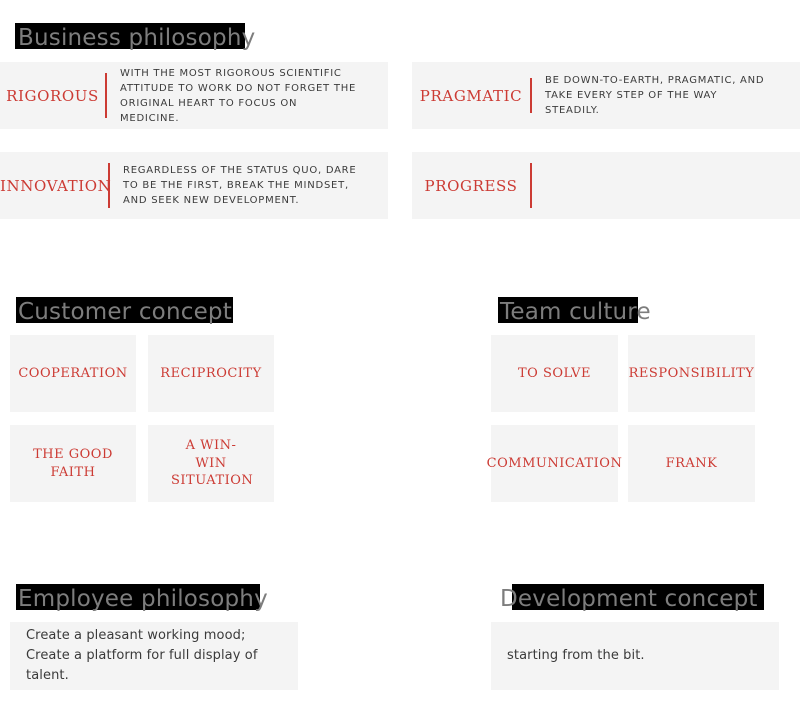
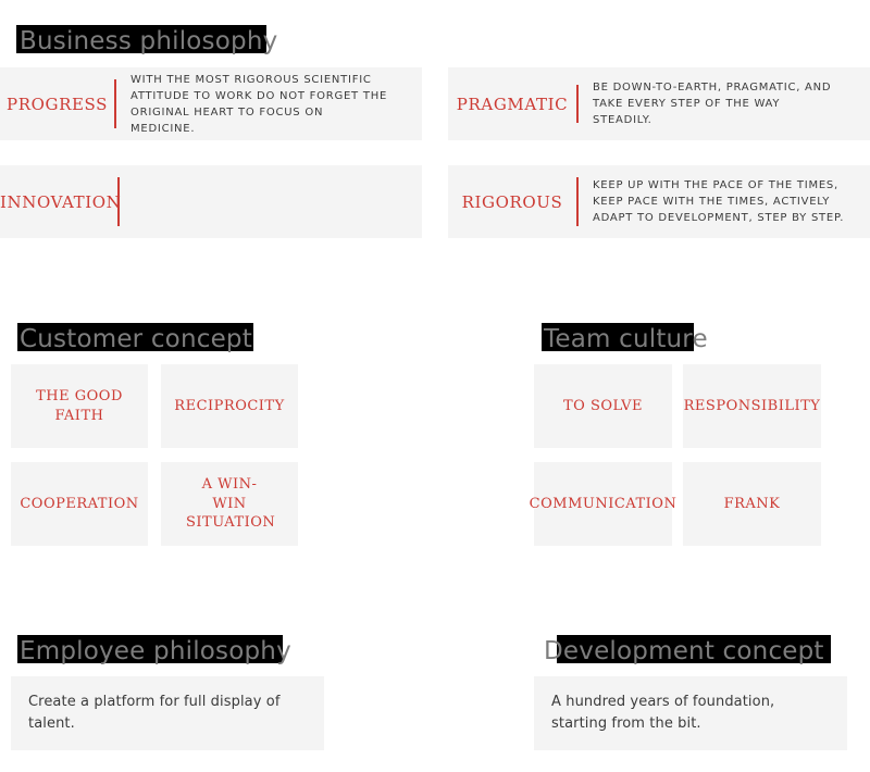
  Business philosophy
- RIGOROUS
+ PROGRESS
  WITH THE MOST RIGOROUS SCIENTIFIC ATTITUDE TO WORK DO NOT FORGET THE ORIGINAL HEART TO FOCUS ON MEDICINE.
  PRAGMATIC
  BE DOWN-TO-EARTH, PRAGMATIC, AND TAKE EVERY STEP OF THE WAY STEADILY.
  INNOVATION
- REGARDLESS OF THE STATUS QUO, DARE TO BE THE FIRST, BREAK THE MINDSET, AND SEEK NEW DEVELOPMENT.
- PROGRESS
+ RIGOROUS
+ KEEP UP WITH THE PACE OF THE TIMES, KEEP PACE WITH THE TIMES, ACTIVELY ADAPT TO DEVELOPMENT, STEP BY STEP.
  Customer concept
- COOPERATION
+ THE GOOD FAITH
  RECIPROCITY
- THE GOOD FAITH
+ COOPERATION
  A WIN-WIN SITUATION
  Team culture
  TO SOLVE
  RESPONSIBILITY
  COMMUNICATION
  FRANK
  Employee philosophy
- Create a pleasant working mood;
  Create a platform for full display of talent.
  Development concept
+ A hundred years of foundation,
  starting from the bit.
